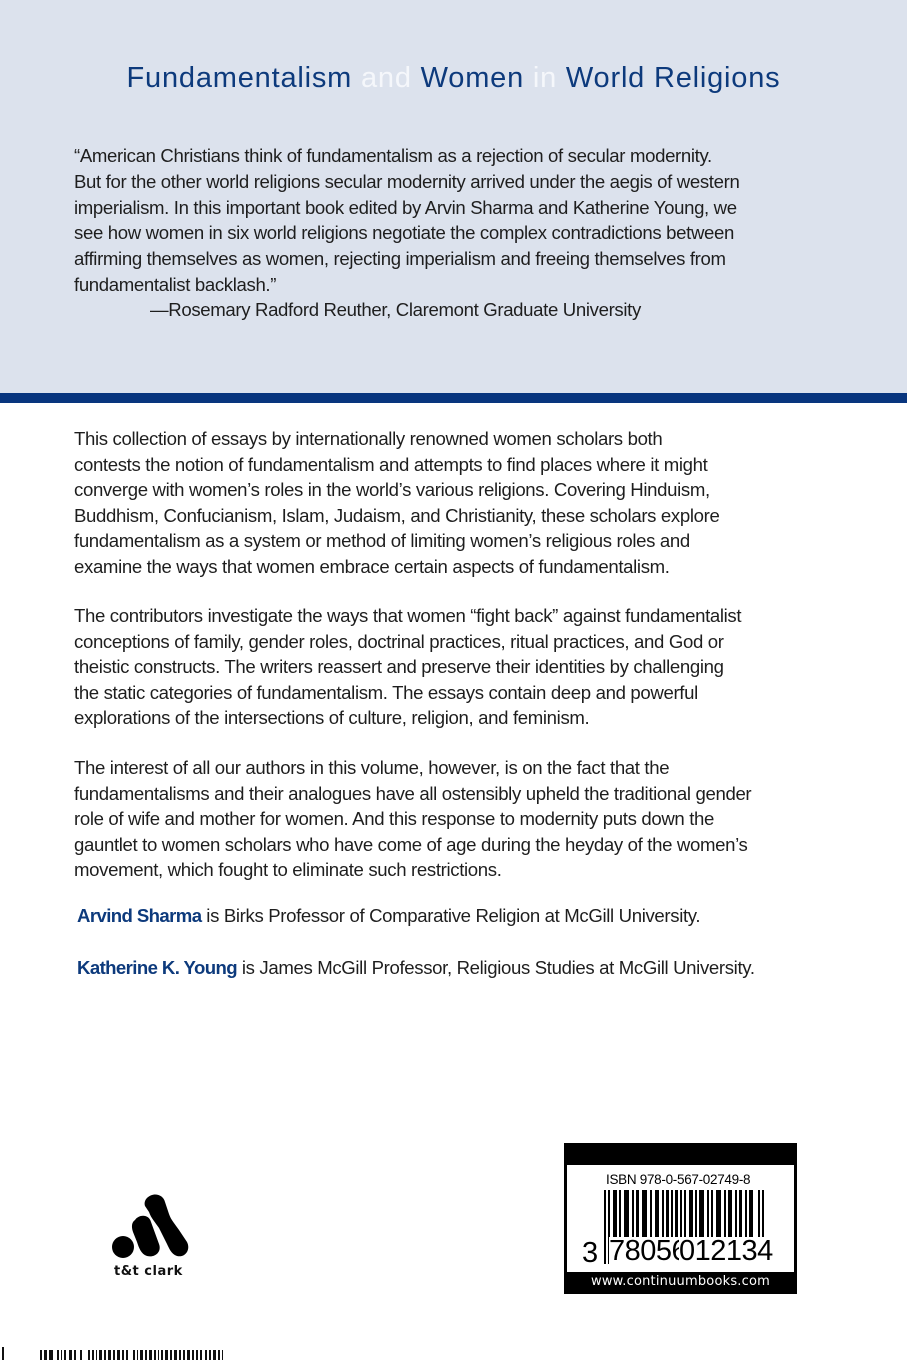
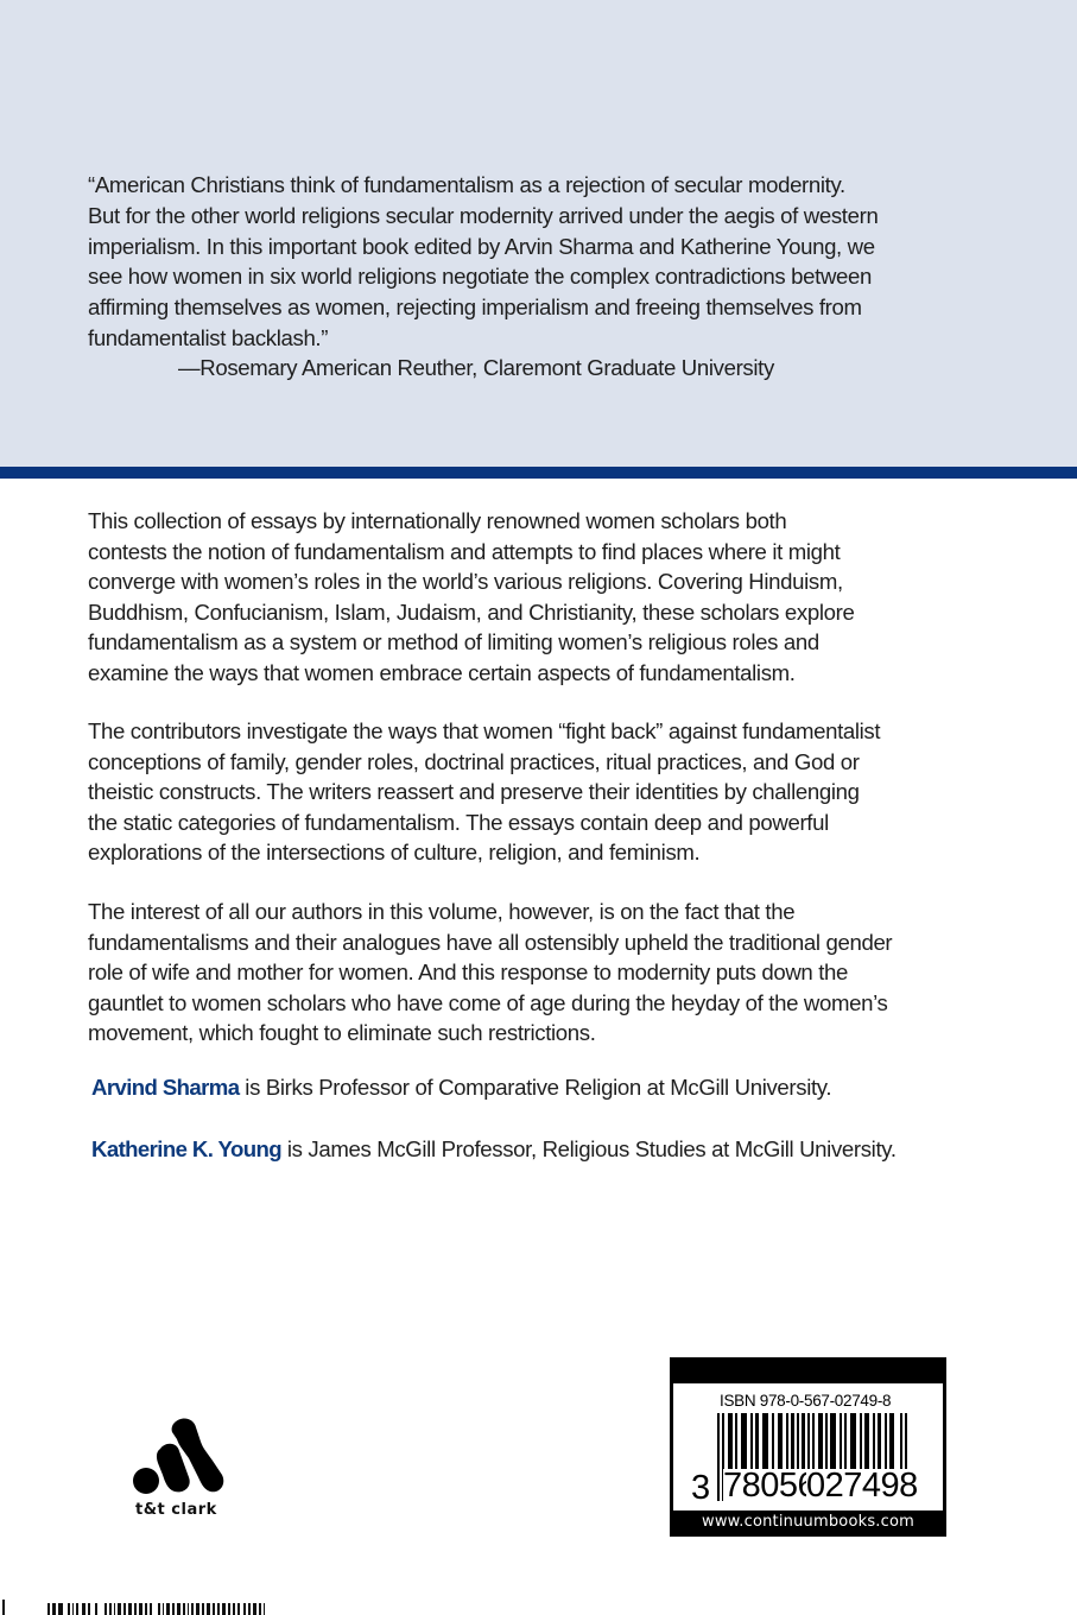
- Fundamentalism and Women in World Religions
  “American Christians think of fundamentalism as a rejection of secular modernity.
  But for the other world religions secular modernity arrived under the aegis of western
  imperialism. In this important book edited by Arvin Sharma and Katherine Young, we
  see how women in six world religions negotiate the complex contradictions between
  affirming themselves as women, rejecting imperialism and freeing themselves from
  fundamentalist backlash.”
- —Rosemary Radford Reuther, Claremont Graduate University
+ —Rosemary American Reuther, Claremont Graduate University
  This collection of essays by internationally renowned women scholars both
  contests the notion of fundamentalism and attempts to find places where it might
  converge with women’s roles in the world’s various religions. Covering Hinduism,
  Buddhism, Confucianism, Islam, Judaism, and Christianity, these scholars explore
  fundamentalism as a system or method of limiting women’s religious roles and
  examine the ways that women embrace certain aspects of fundamentalism.
  The contributors investigate the ways that women “fight back” against fundamentalist
  conceptions of family, gender roles, doctrinal practices, ritual practices, and God or
  theistic constructs. The writers reassert and preserve their identities by challenging
  the static categories of fundamentalism. The essays contain deep and powerful
  explorations of the intersections of culture, religion, and feminism.
  The interest of all our authors in this volume, however, is on the fact that the
  fundamentalisms and their analogues have all ostensibly upheld the traditional gender
  role of wife and mother for women. And this response to modernity puts down the
  gauntlet to women scholars who have come of age during the heyday of the women’s
  movement, which fought to eliminate such restrictions.
  Arvind Sharma is Birks Professor of Comparative Religion at McGill University.
  Katherine K. Young is James McGill Professor, Religious Studies at McGill University.
  t&t clark
  ISBN 978-0-567-02749-8
  3
- 012134
+ 027498
  www.continuumbooks.com
